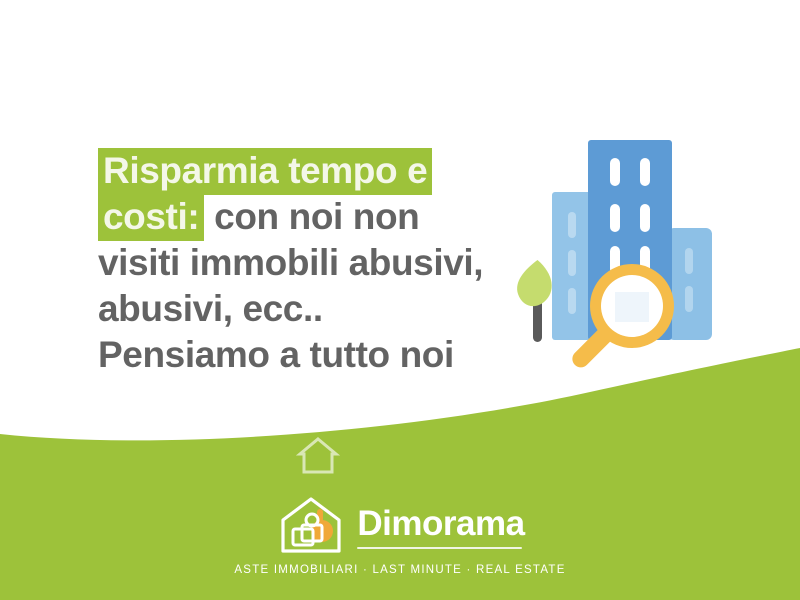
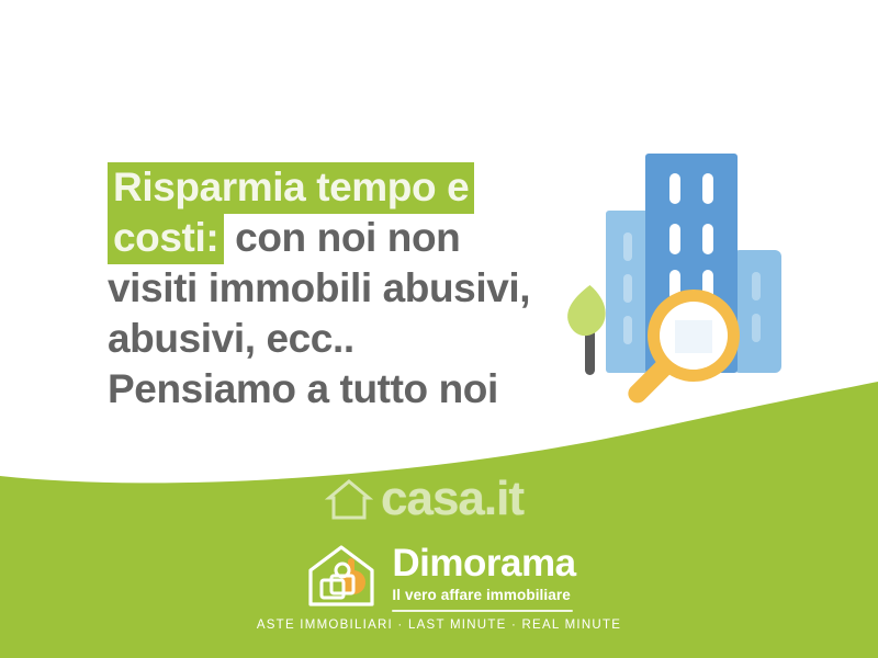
  Risparmia tempo e costi: con noi non visiti immobili abusivi, abusivi, ecc.. Pensiamo a tutto noi
+ casa.it
  Dimorama
+ Il vero affare immobiliare
- ASTE IMMOBILIARI · LAST MINUTE · REAL ESTATE
+ ASTE IMMOBILIARI · LAST MINUTE · REAL MINUTE
